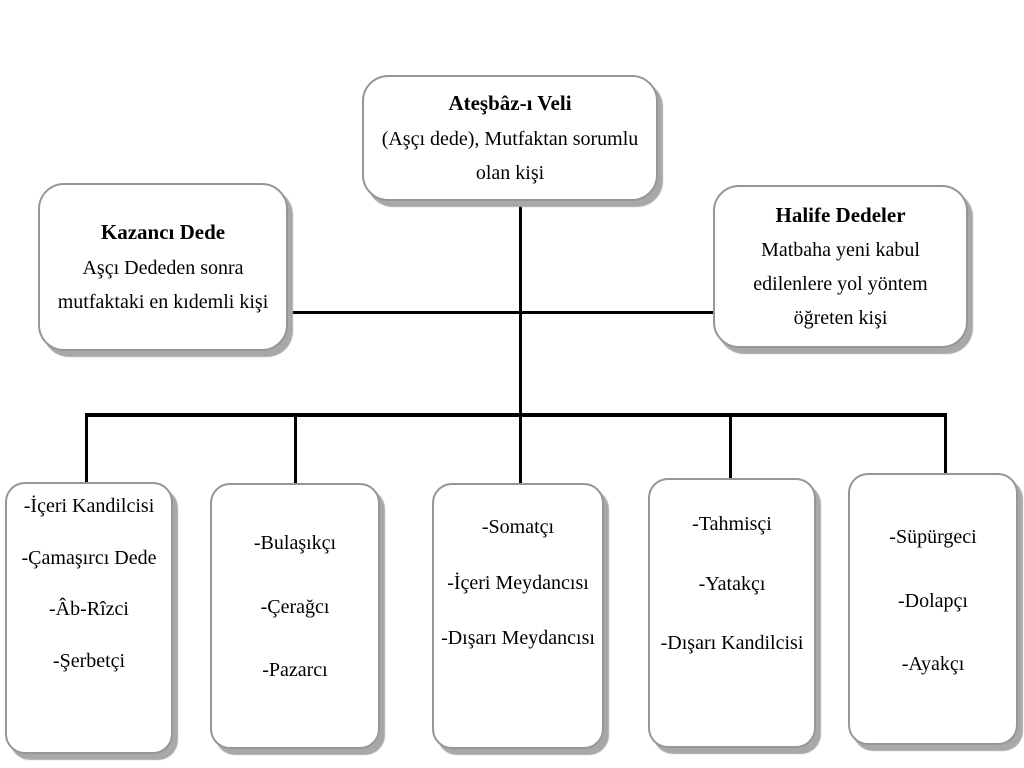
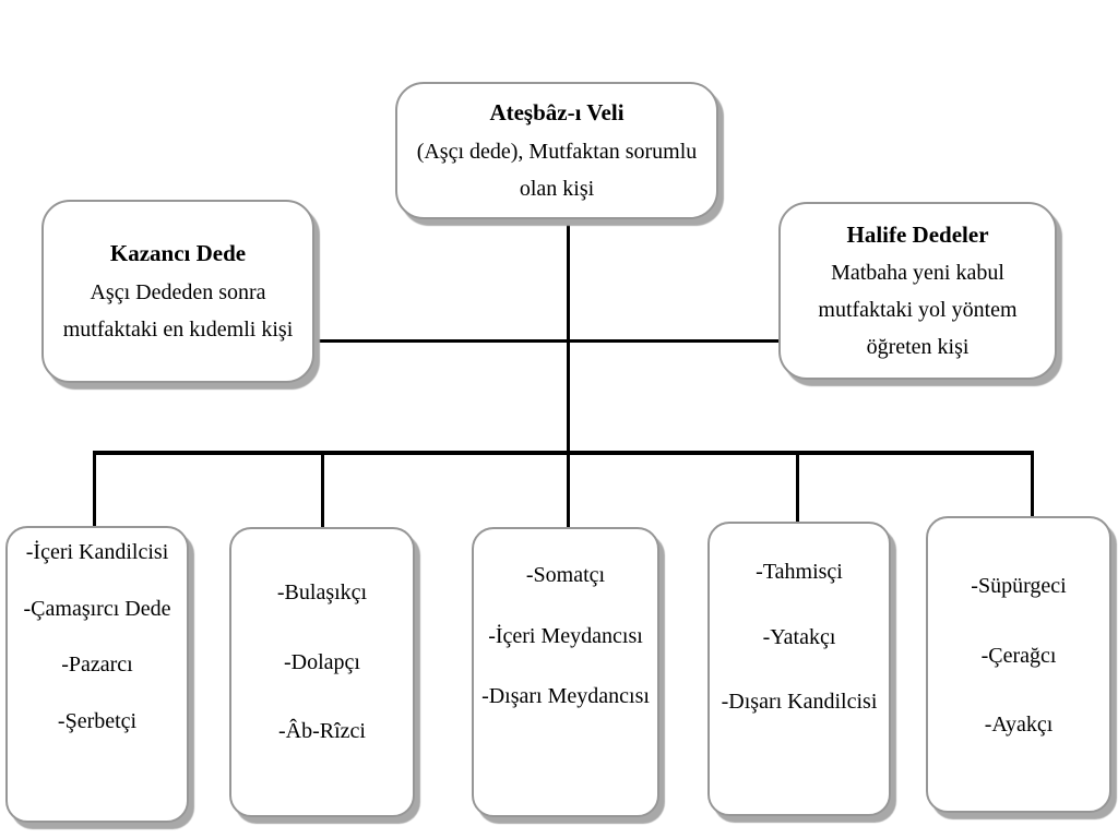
  Ateşbâz-ı Veli
  (Aşçı dede), Mutfaktan sorumlu olan kişi
  Kazancı Dede
  Aşçı Dededen sonra mutfaktaki en kıdemli kişi
  Halife Dedeler
- Matbaha yeni kabul edilenlere yol yöntem öğreten kişi
+ Matbaha yeni kabul mutfaktaki yol yöntem öğreten kişi
  -İçeri Kandilcisi
  -Çamaşırcı Dede
- -Âb-Rîzci
+ -Pazarcı
  -Şerbetçi
  -Bulaşıkçı
- -Çerağcı
+ -Dolapçı
- -Pazarcı
+ -Âb-Rîzci
  -Somatçı
  -İçeri Meydancısı
  -Dışarı Meydancısı
  -Tahmisçi
  -Yatakçı
  -Dışarı Kandilcisi
  -Süpürgeci
- -Dolapçı
+ -Çerağcı
  -Ayakçı
